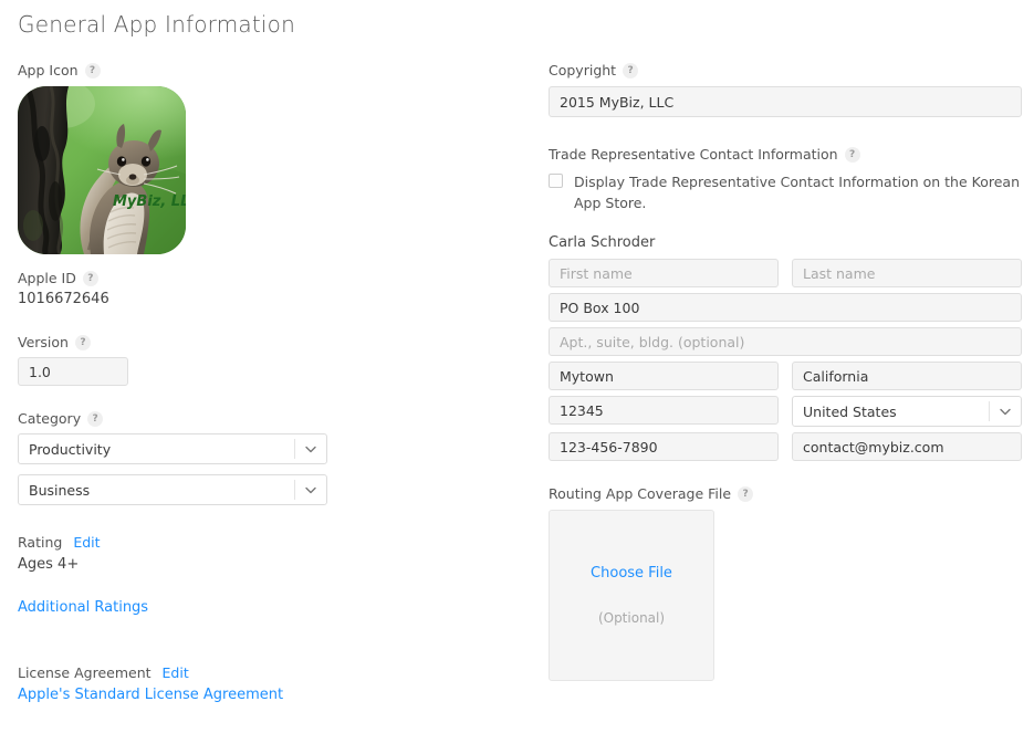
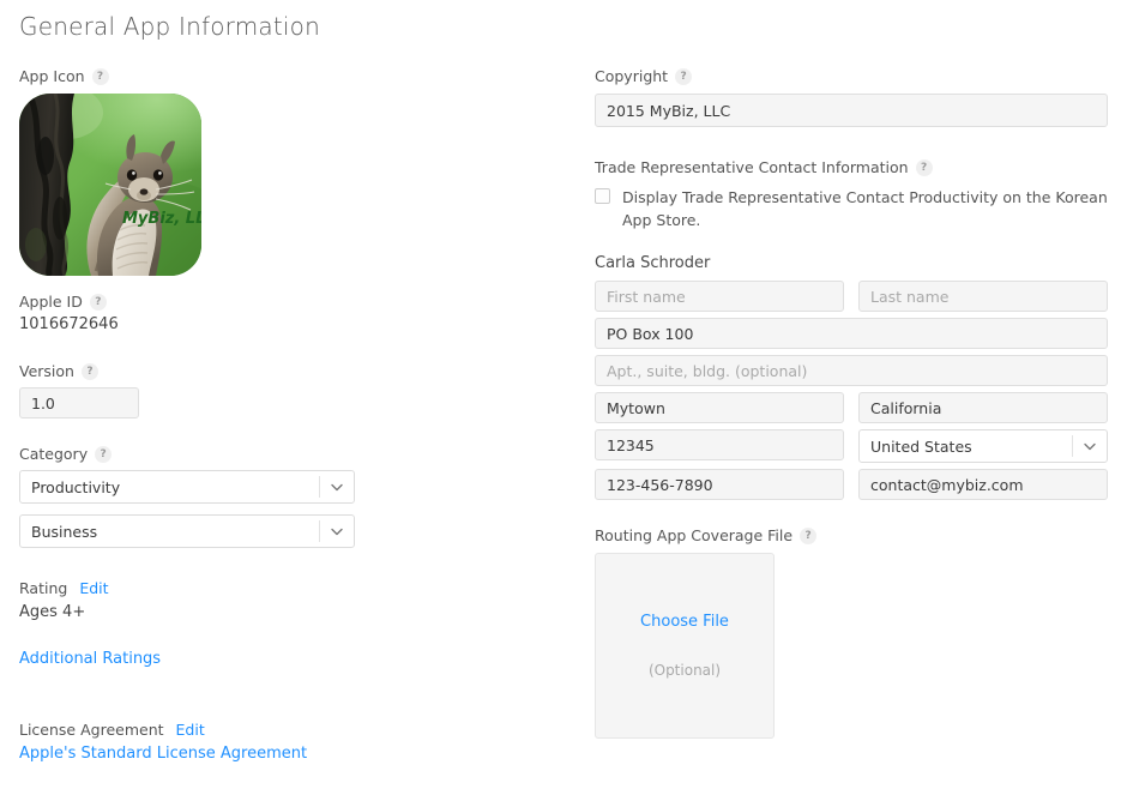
  General App Information
  App Icon
  ?
  MyBiz, LL
  Apple ID
  ?
  1016672646
  Version
  ?
  1.0
  Category
  ?
  Productivity
  Business
  Rating
  Edit
  Ages 4+
  Additional Ratings
  License Agreement
  Edit
  Apple's Standard License Agreement
  Copyright
  ?
  2015 MyBiz, LLC
  Trade Representative Contact Information
  ?
- Display Trade Representative Contact Information on the Korean App Store.
+ Display Trade Representative Contact Productivity on the Korean App Store.
  Carla Schroder
  First name
  Last name
  PO Box 100
  Apt., suite, bldg. (optional)
  Mytown
  California
  12345
  United States
  123-456-7890
  contact@mybiz.com
  Routing App Coverage File
  ?
  Choose File
  (Optional)
